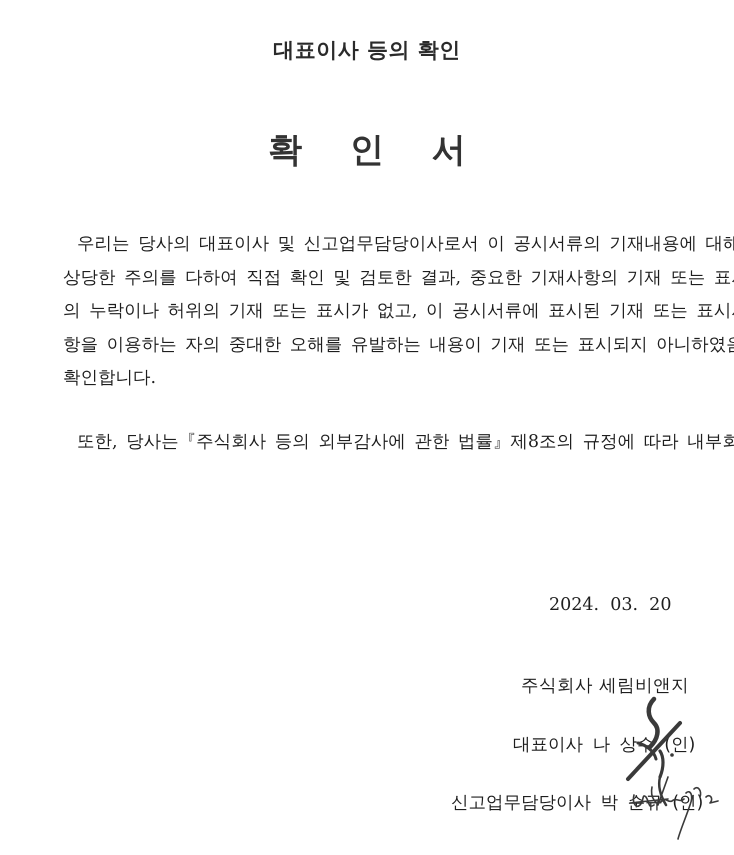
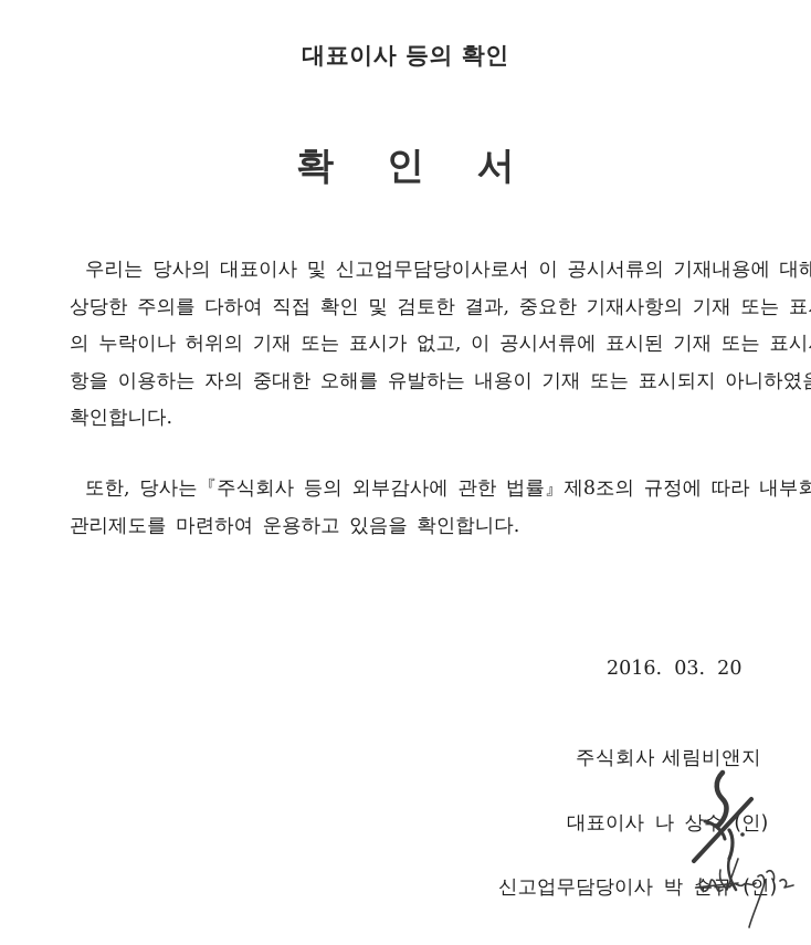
  대표이사 등의 확인
  확 인 서
  우리는 당사의 대표이사 및 신고업무담당이사로서 이 공시서류의 기재내용에 대해
  상당한 주의를 다하여 직접 확인 및 검토한 결과, 중요한 기재사항의 기재 또는 표
  의 누락이나 허위의 기재 또는 표시가 없고, 이 공시서류에 표시된 기재 또는 표시
  항을 이용하는 자의 중대한 오해를 유발하는 내용이 기재 또는 표시되지 아니하였
  확인합니다.
  또한, 당사는『주식회사 등의 외부감사에 관한 법률』제8조의 규정에 따라 내부회
+ 관리제도를 마련하여 운용하고 있음을 확인합니다.
- 2024. 03. 20
+ 2016. 03. 20
  주식회사 세림비앤지
  대표이사 나 상 (인)
  신고업무담당이사 박규 (인)
